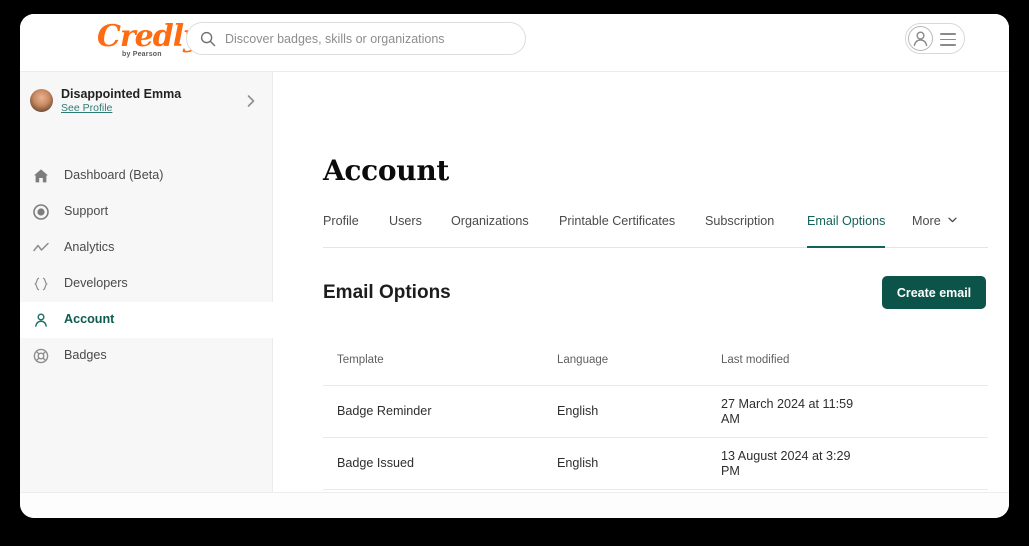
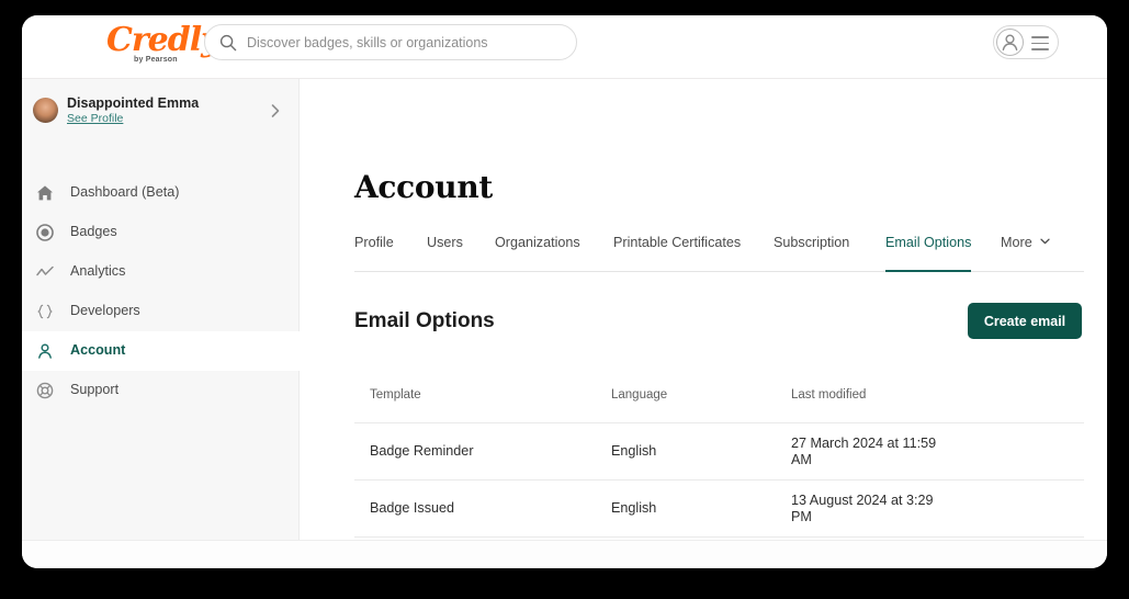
  Credl
  Discover badges, skills or organizations
  Disappointed Emma
  See Profile
  Dashboard (Beta)
- Support
+ Badges
  Analytics
  Developers
  Account
- Badges
+ Support
  Account
  Profile
  Users
  Organizations
  Printable Certificates
  Subscription
  Email Options
  More
  Email Options
  Create email
  Template
  Language
  Last modified
  Badge Reminder
  English
  27 March 2024 at 11:59 AM
  Badge Issued
  English
  13 August 2024 at 3:29 PM
